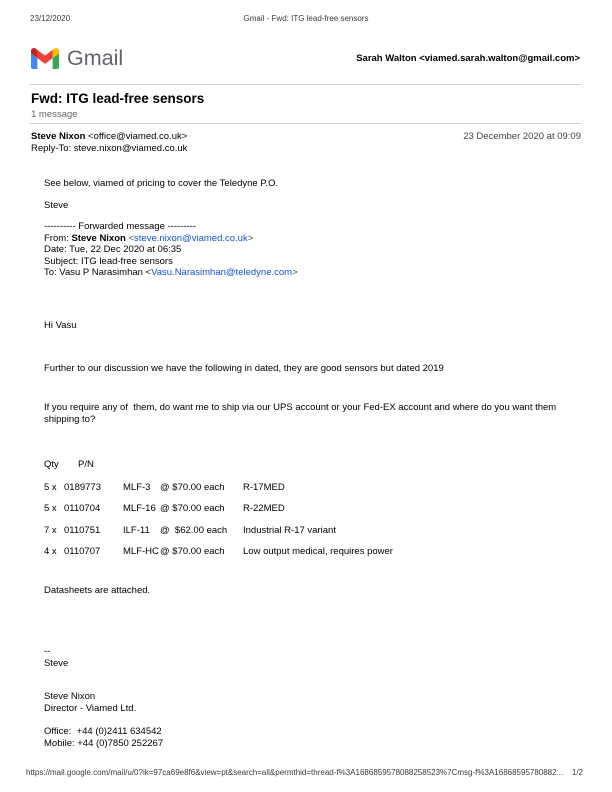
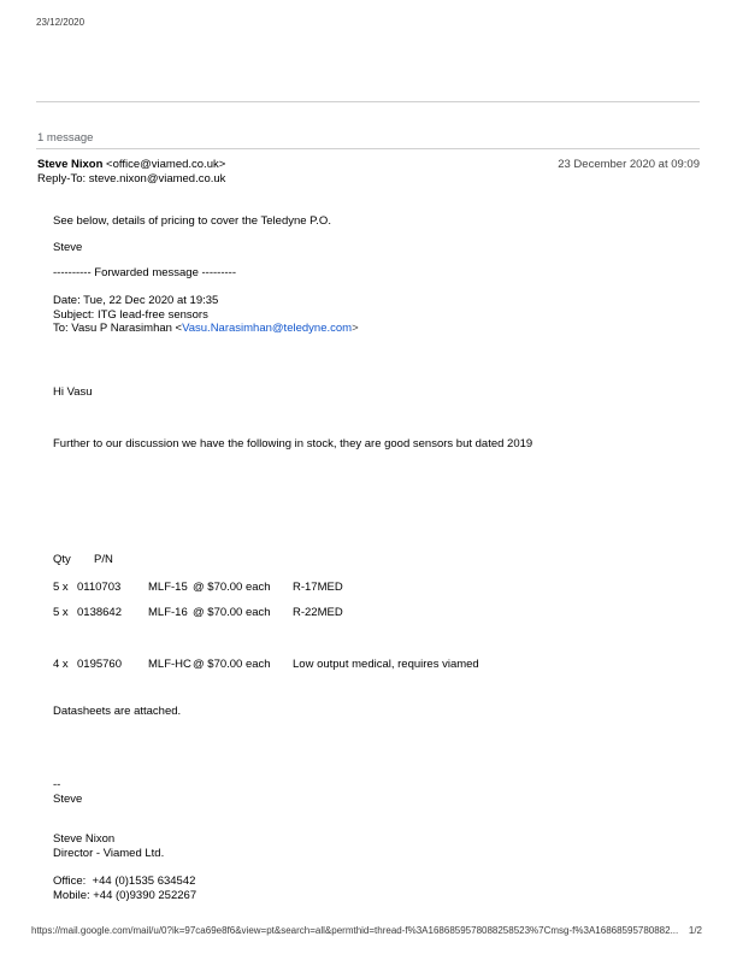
  23/12/2020
- Gmail - Fwd: ITG lead-free sensors
- Gmail
- Sarah Walton <viamed.sarah.walton@gmail.com>
- Fwd: ITG lead-free sensors
  1 message
  Steve Nixon <office@viamed.co.uk>
  23 December 2020 at 09:09
  Reply-To: steve.nixon@viamed.co.uk
- See below, viamed of pricing to cover the Teledyne P.O.
+ See below, details of pricing to cover the Teledyne P.O.
  Steve
  ---------- Forwarded message ---------
- From: Steve Nixon <steve.nixon@viamed.co.uk>
- Date: Tue, 22 Dec 2020 at 06:35
+ Date: Tue, 22 Dec 2020 at 19:35
  Subject: ITG lead-free sensors
  To: Vasu P Narasimhan <Vasu.Narasimhan@teledyne.com>
  Hi Vasu
- Further to our discussion we have the following in dated, they are good sensors but dated 2019
+ Further to our discussion we have the following in stock, they are good sensors but dated 2019
- If you require any of them, do want me to ship via our UPS account or your Fed-EX account and where do you want them shipping to?
  Qty
  P/N
  5 x
- 0189773
+ 0110703
- MLF-3
+ MLF-15
  @ $70.00 each
  R-17MED
  5 x
- 0110704
+ 0138642
  MLF-16
  @ $70.00 each
  R-22MED
- 7 x
- 0110751
- ILF-11
- @ $62.00 each
- Industrial R-17 variant
  4 x
- 0110707
+ 0195760
  MLF-HC
  @ $70.00 each
- Low output medical, requires power
+ Low output medical, requires viamed
  Datasheets are attached.
  --
  Steve
  Steve Nixon
  Director - Viamed Ltd.
- Office: +44 (0)2411 634542
+ Office: +44 (0)1535 634542
- Mobile: +44 (0)7850 252267
+ Mobile: +44 (0)9390 252267
  https://mail.google.com/mail/u/0?ik=97ca69e8f6&view=pt&search=all&permthid=thread-f%3A1686859578088258523%7Cmsg-f%3A16868595780882...
  1/2
